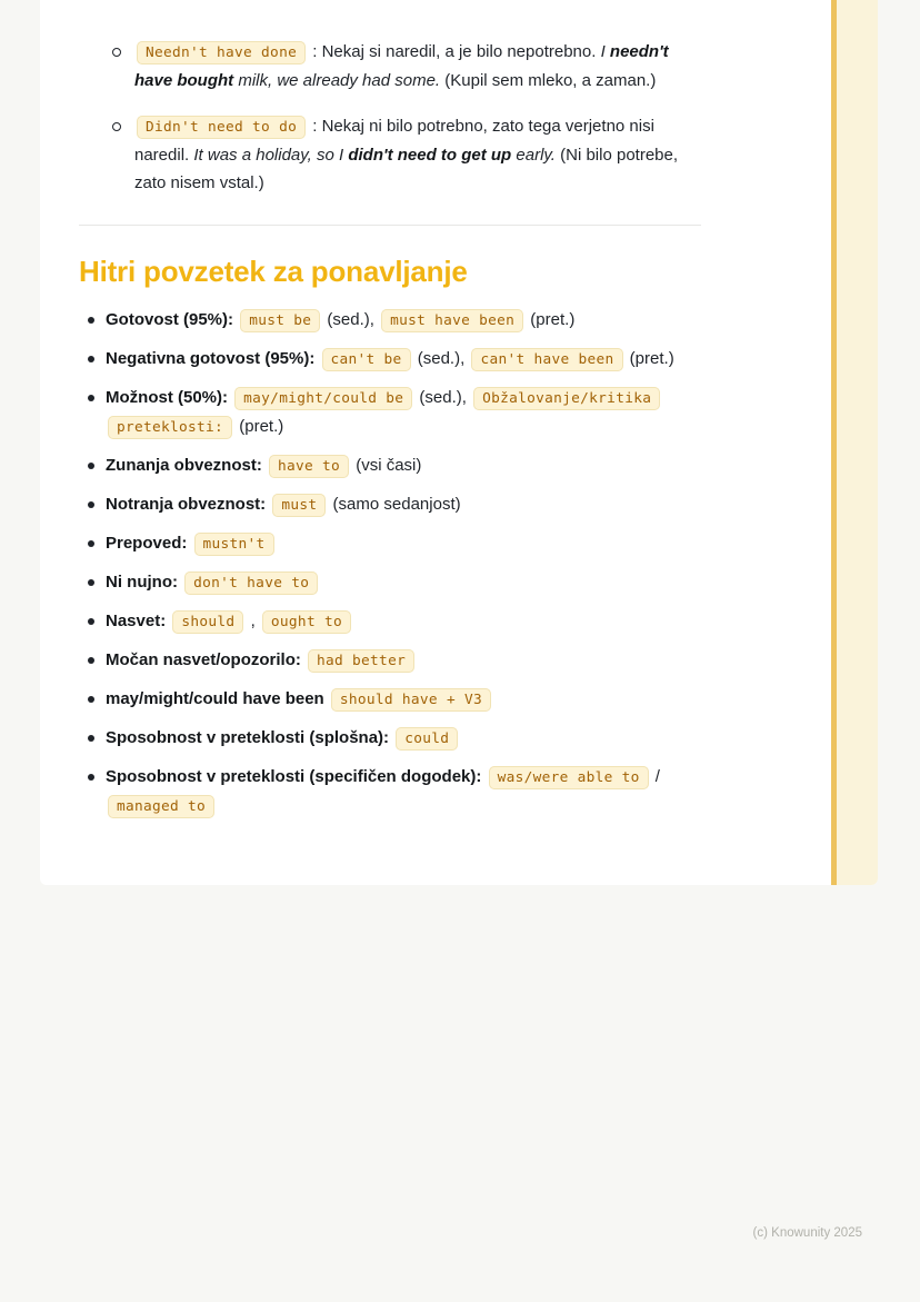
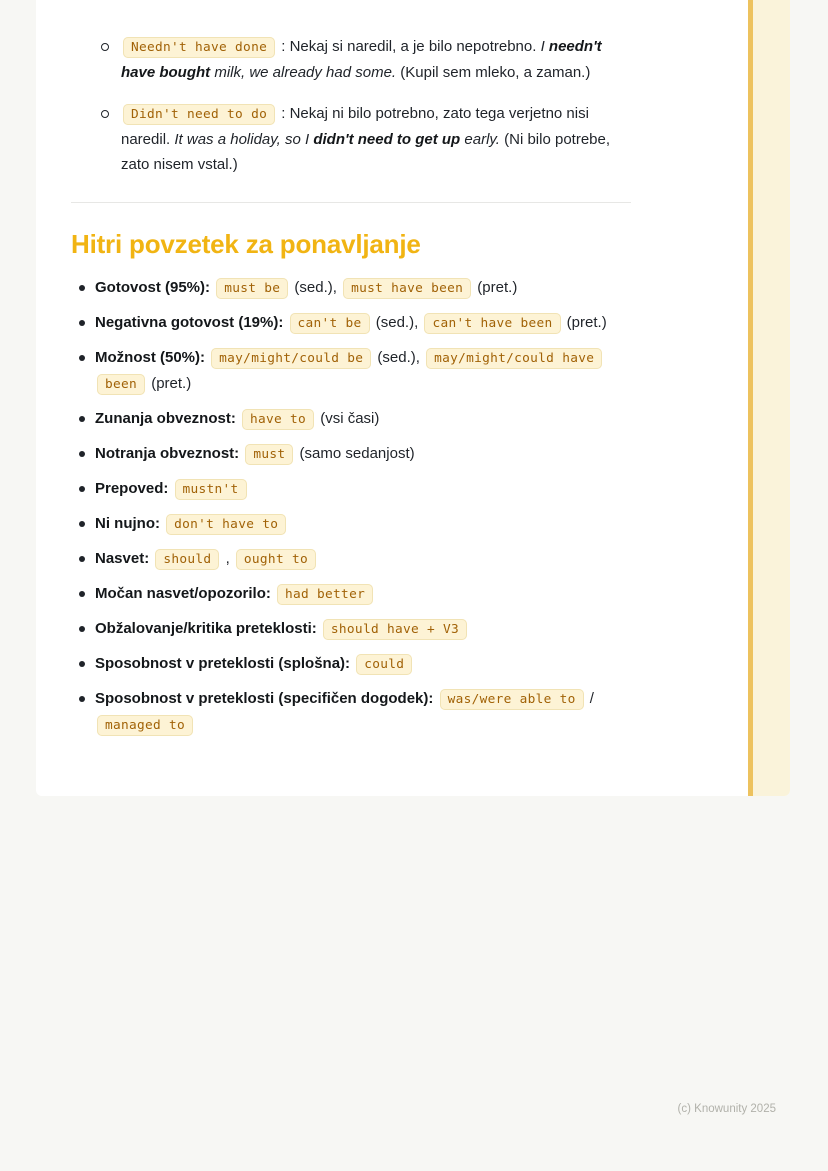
  Needn't have done : Nekaj si naredil, a je bilo nepotrebno. I needn't have bought milk, we already had some. (Kupil sem mleko, a zaman.)
  Didn't need to do : Nekaj ni bilo potrebno, zato tega verjetno nisi naredil. It was a holiday, so I didn't need to get up early. (Ni bilo potrebe, zato nisem vstal.)
  Hitri povzetek za ponavljanje
  Gotovost (95%): must be (sed.), must have been (pret.)
- Negativna gotovost (95%): can't be (sed.), can't have been (pret.)
+ Negativna gotovost (19%): can't be (sed.), can't have been (pret.)
- Možnost (50%): may/might/could be (sed.), Obžalovanje/kritika preteklosti: (pret.)
+ Možnost (50%): may/might/could be (sed.), may/might/could have been (pret.)
  Zunanja obveznost: have to (vsi časi)
  Notranja obveznost: must (samo sedanjost)
  Prepoved: mustn't
  Ni nujno: don't have to
  Nasvet: should , ought to
  Močan nasvet/opozorilo: had better
- may/might/could have been should have + V3
+ Obžalovanje/kritika preteklosti: should have + V3
  Sposobnost v preteklosti (splošna): could
  Sposobnost v preteklosti (specifičen dogodek): was/were able to / managed to
  (c) Knowunity 2025
